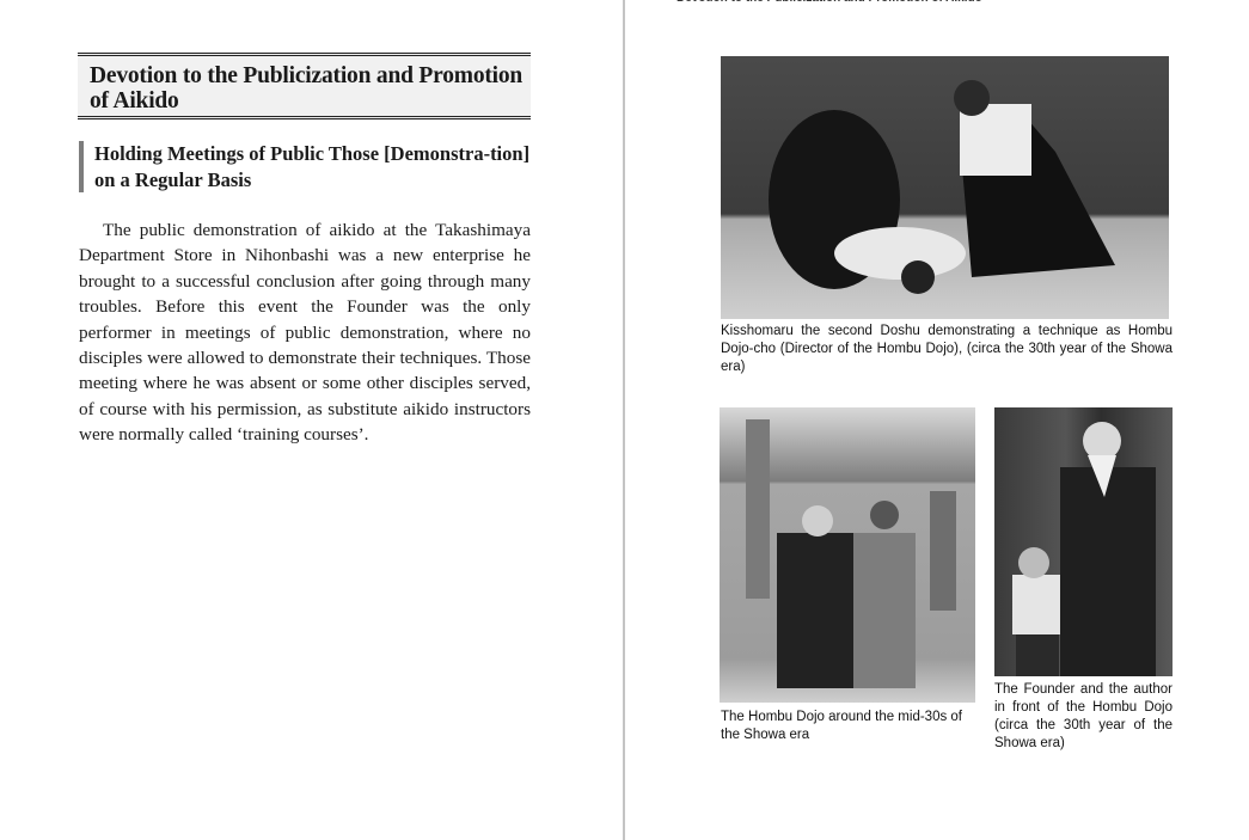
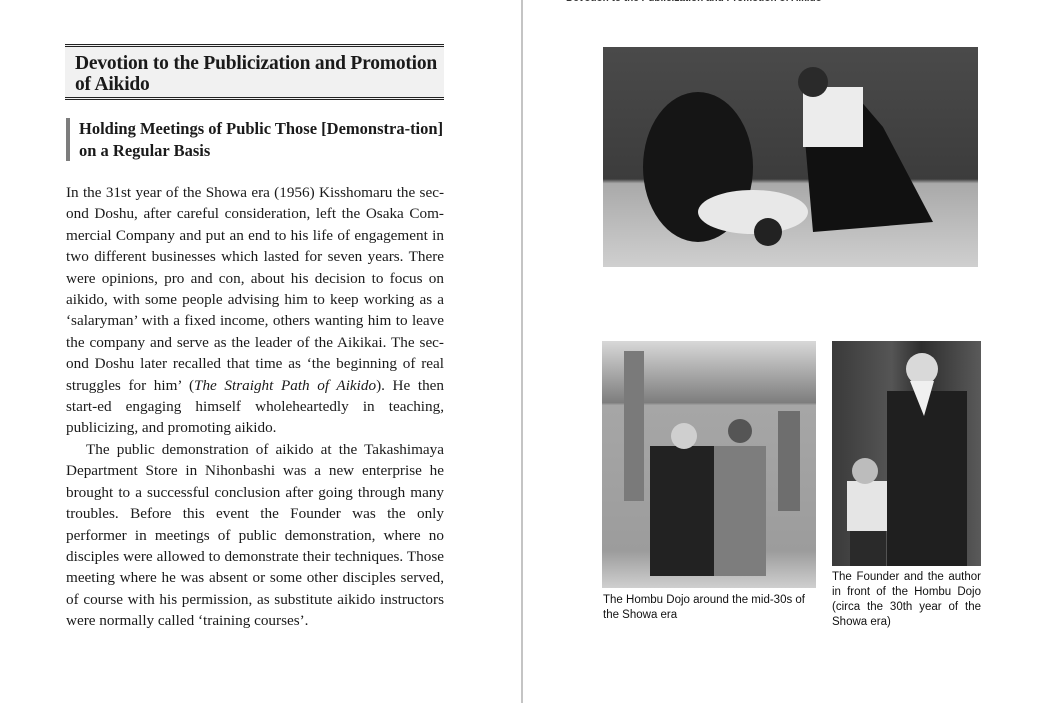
  Devotion to the Publicization and Promotion of Aikido
  Holding Meetings of Public Those [Demonstra-tion] on a Regular Basis
+ In the 31st year of the Showa era (1956) Kisshomaru the sec-ond Doshu, after careful consideration, left the Osaka Com-mercial Company and put an end to his life of engagement in two different businesses which lasted for seven years. There were opinions, pro and con, about his decision to focus on aikido, with some people advising him to keep working as a ‘salaryman’ with a fixed income, others wanting him to leave the company and serve as the leader of the Aikikai. The sec-ond Doshu later recalled that time as ‘the beginning of real struggles for him’ (The Straight Path of Aikido). He then start-ed engaging himself wholeheartedly in teaching, publicizing, and promoting aikido.
  The public demonstration of aikido at the Takashimaya Department Store in Nihonbashi was a new enterprise he brought to a successful conclusion after going through many troubles. Before this event the Founder was the only performer in meetings of public demonstration, where no disciples were allowed to demonstrate their techniques. Those meeting where he was absent or some other disciples served, of course with his permission, as substitute aikido instructors were normally called ‘training courses’.
- Kisshomaru the second Doshu demonstrating a technique as Hombu Dojo-cho (Director of the Hombu Dojo), (circa the 30th year of the Showa era)
  The Hombu Dojo around the mid-30s of the Showa era
  The Founder and the author in front of the Hombu Dojo (circa the 30th year of the Showa era)
